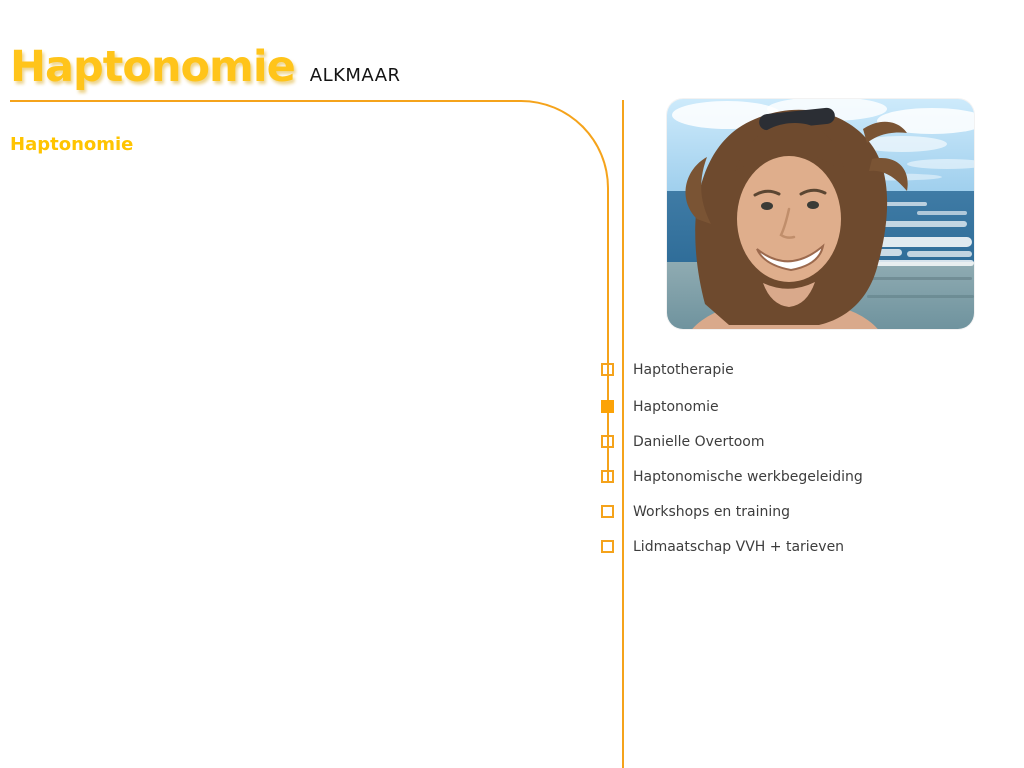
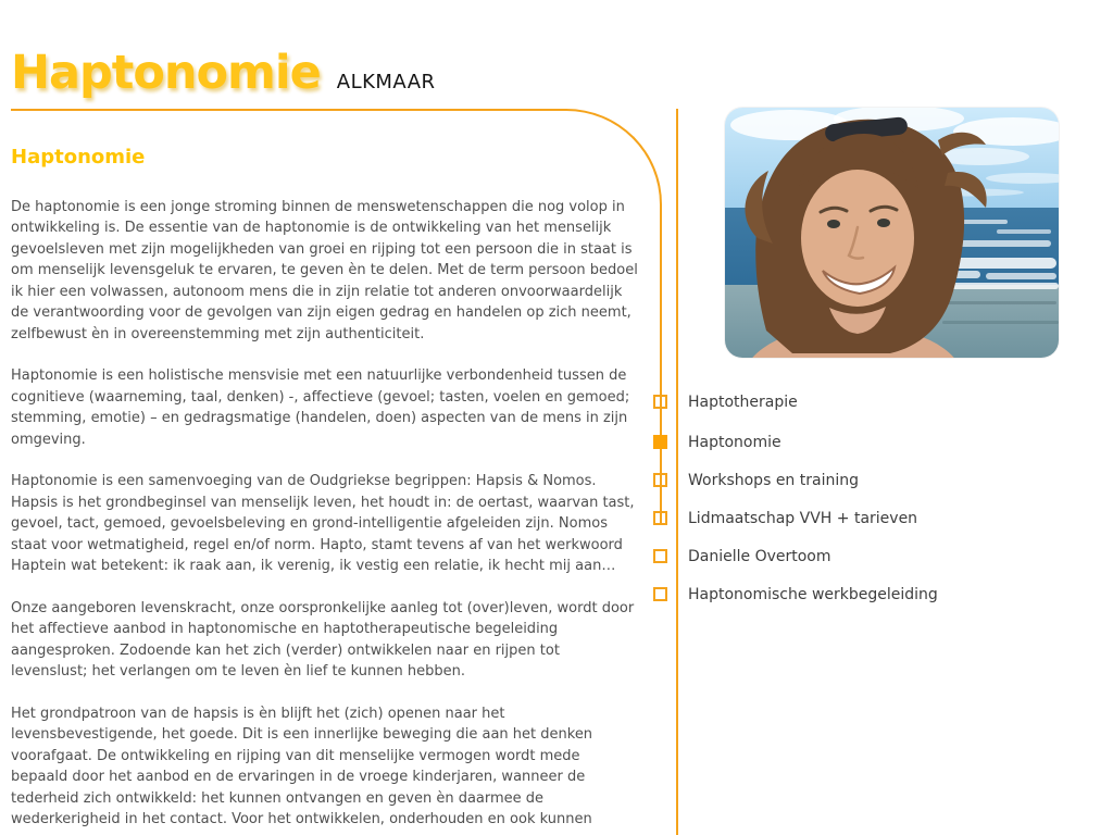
  Haptonomie
  ALKMAAR
  Haptonomie
+ De haptonomie is een jonge stroming binnen de menswetenschappen die nog volop in ontwikkeling is. De essentie van de haptonomie is de ontwikkeling van het menselijk gevoelsleven met zijn mogelijkheden van groei en rijping tot een persoon die in staat is om menselijk levensgeluk te ervaren, te geven èn te delen. Met de term persoon bedoel ik hier een volwassen, autonoom mens die in zijn relatie tot anderen onvoorwaardelijk de verantwoording voor de gevolgen van zijn eigen gedrag en handelen op zich neemt, zelfbewust èn in overeenstemming met zijn authenticiteit.
+ Haptonomie is een holistische mensvisie met een natuurlijke verbondenheid tussen de cognitieve (waarneming, taal, denken) -, affectieve (gevoel; tasten, voelen en gemoed; stemming, emotie) – en gedragsmatige (handelen, doen) aspecten van de mens in zijn omgeving.
+ Haptonomie is een samenvoeging van de Oudgriekse begrippen: Hapsis & Nomos. Hapsis is het grondbeginsel van menselijk leven, het houdt in: de oertast, waarvan tast, gevoel, tact, gemoed, gevoelsbeleving en grond-intelligentie afgeleiden zijn. Nomos staat voor wetmatigheid, regel en/of norm. Hapto, stamt tevens af van het werkwoord Haptein wat betekent: ik raak aan, ik verenig, ik vestig een relatie, ik hecht mij aan…
+ Onze aangeboren levenskracht, onze oorspronkelijke aanleg tot (over)leven, wordt door het affectieve aanbod in haptonomische en haptotherapeutische begeleiding aangesproken. Zodoende kan het zich (verder) ontwikkelen naar en rijpen tot levenslust; het verlangen om te leven èn lief te kunnen hebben.
+ Het grondpatroon van de hapsis is èn blijft het (zich) openen naar het levensbevestigende, het goede. Dit is een innerlijke beweging die aan het denken voorafgaat. De ontwikkeling en rijping van dit menselijke vermogen wordt mede bepaald door het aanbod en de ervaringen in de vroege kinderjaren, wanneer de tederheid zich ontwikkeld: het kunnen ontvangen en geven èn daarmee de wederkerigheid in het contact. Voor het ontwikkelen, onderhouden en ook kunnen
  Haptotherapie
  Haptonomie
- Danielle Overtoom
+ Workshops en training
- Haptonomische werkbegeleiding
+ Lidmaatschap VVH + tarieven
- Workshops en training
+ Danielle Overtoom
- Lidmaatschap VVH + tarieven
+ Haptonomische werkbegeleiding
